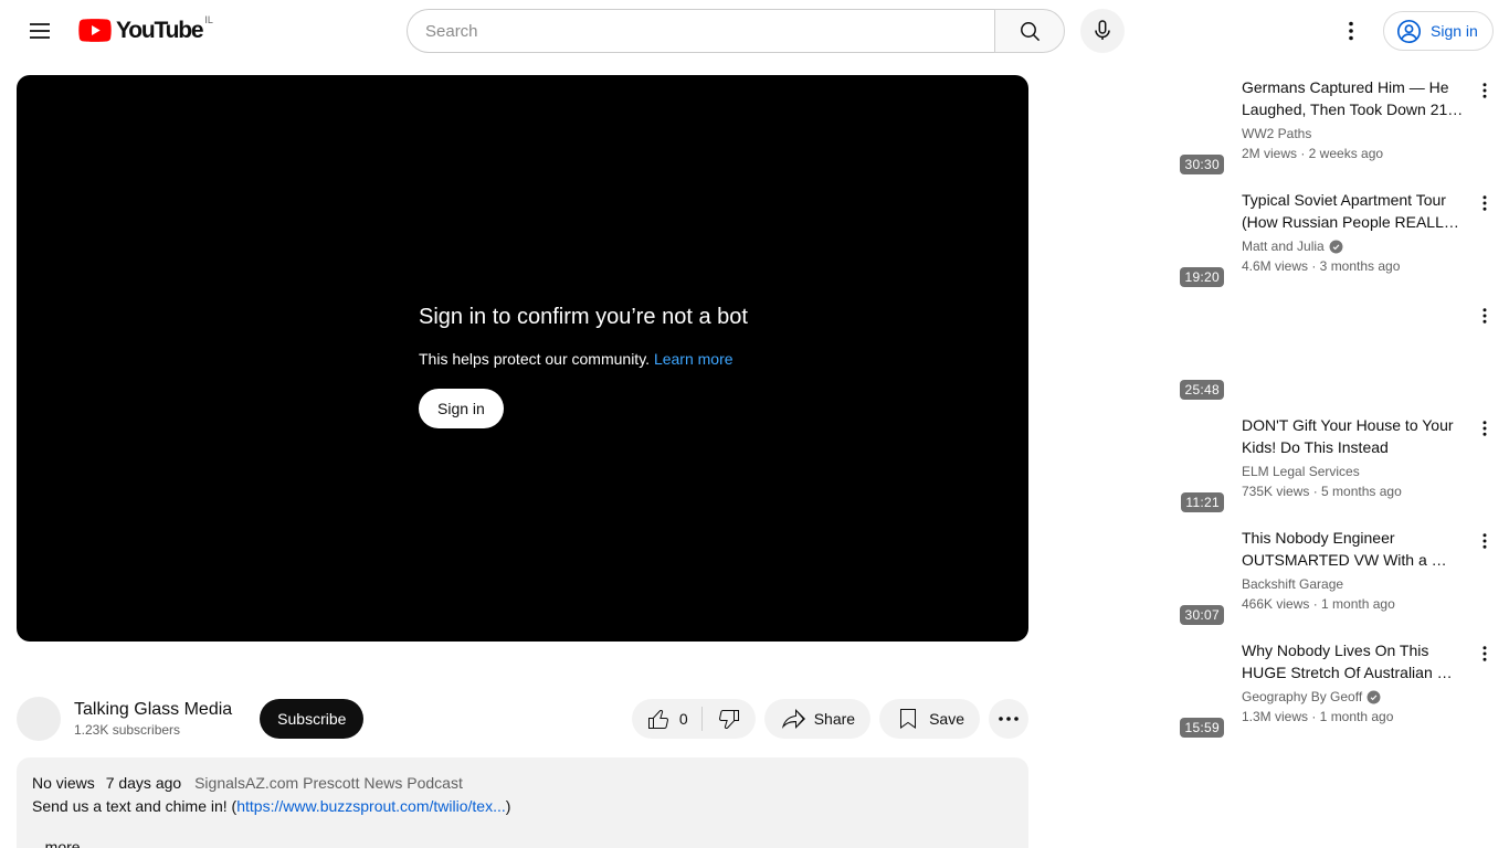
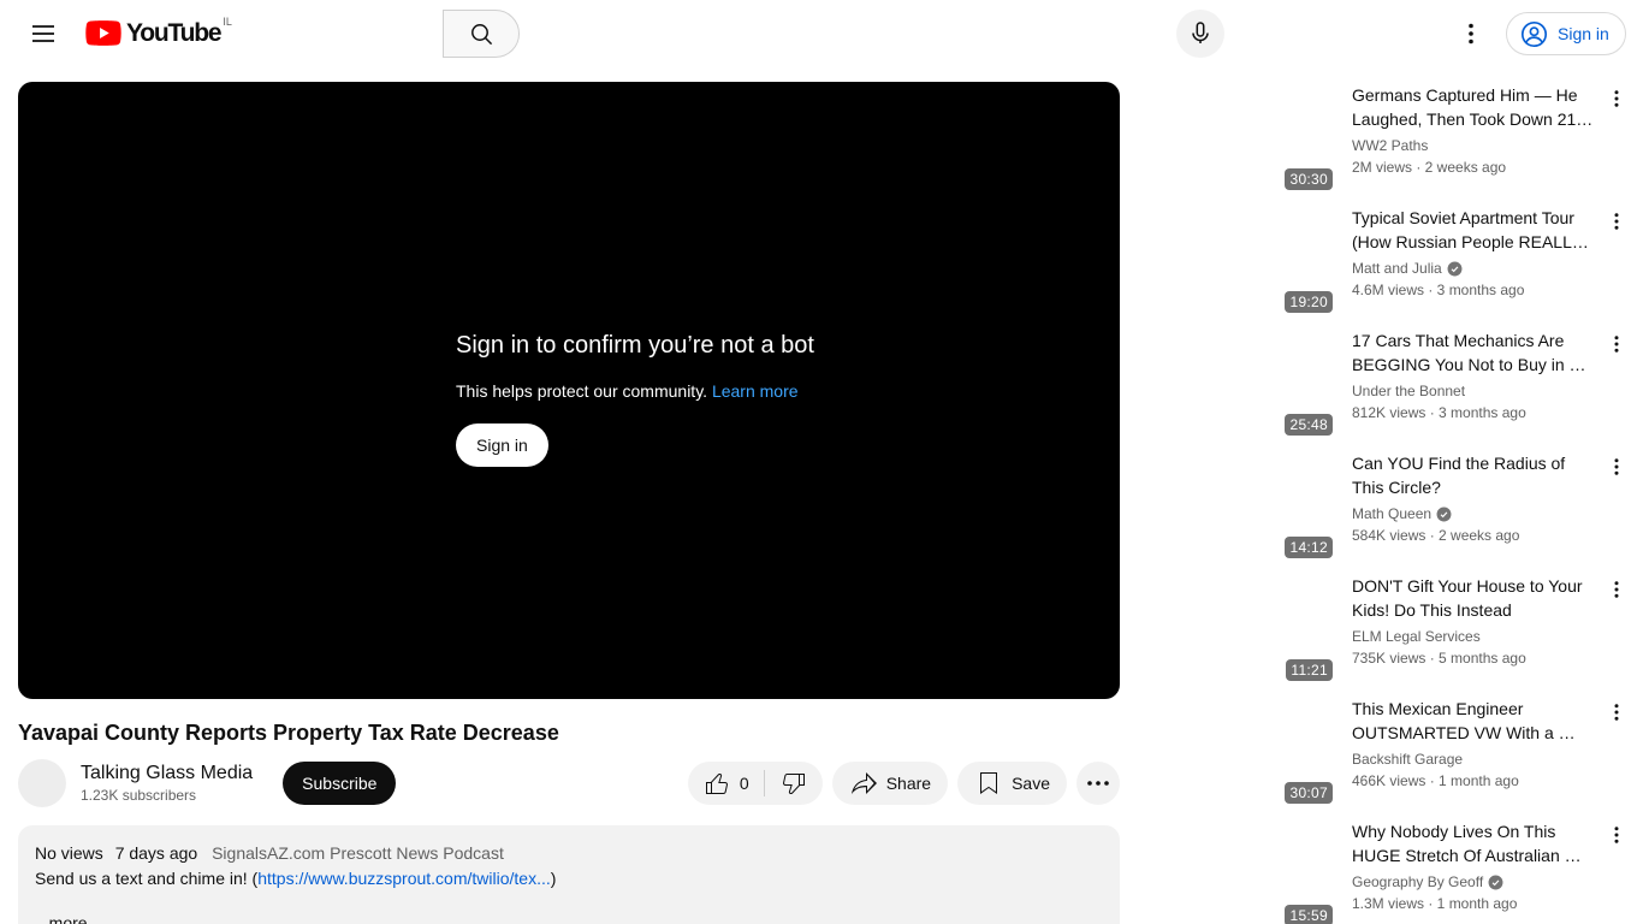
  YouTube
  IL
- Search
  Sign in
  Sign in to confirm you’re not a bot
  This helps protect our community. Learn more
  Sign in
+ Yavapai County Reports Property Tax Rate Decrease
  Talking Glass Media
  1.23K subscribers
  Subscribe
  0
  Share
  Save
  No views 7 days ago SignalsAZ.com Prescott News Podcast
  Send us a text and chime in! (https://www.buzzsprout.com/twilio/tex...)
  ...more
  30:30
  Germans Captured Him — He Laughed, Then Took Down 21…
  WW2 Paths
  2M views · 2 weeks ago
  19:20
  Typical Soviet Apartment Tour (How Russian People REALL…
  Matt and Julia
  4.6M views · 3 months ago
  25:48
+ 17 Cars That Mechanics Are BEGGING You Not to Buy in …
+ Under the Bonnet
+ 812K views · 3 months ago
+ 14:12
+ Can YOU Find the Radius of This Circle?
+ Math Queen
+ 584K views · 2 weeks ago
  11:21
  DON'T Gift Your House to Your Kids! Do This Instead
  ELM Legal Services
  735K views · 5 months ago
  30:07
- This Nobody Engineer OUTSMARTED VW With a …
+ This Mexican Engineer OUTSMARTED VW With a …
  Backshift Garage
  466K views · 1 month ago
  15:59
  Why Nobody Lives On This HUGE Stretch Of Australian …
  Geography By Geoff
  1.3M views · 1 month ago
